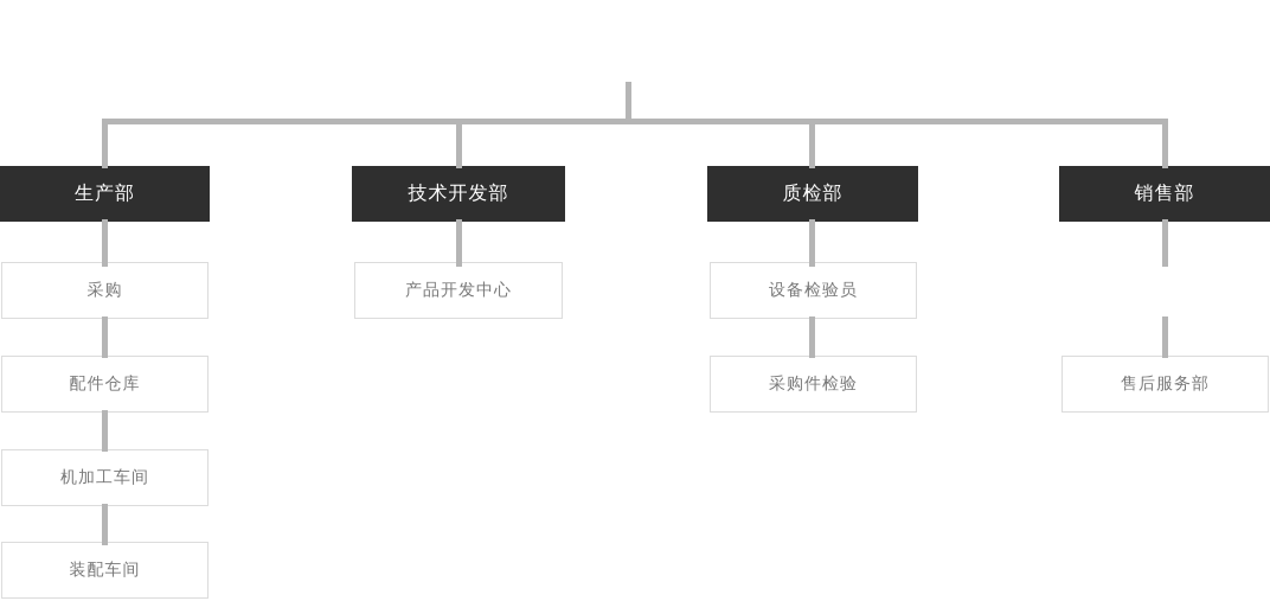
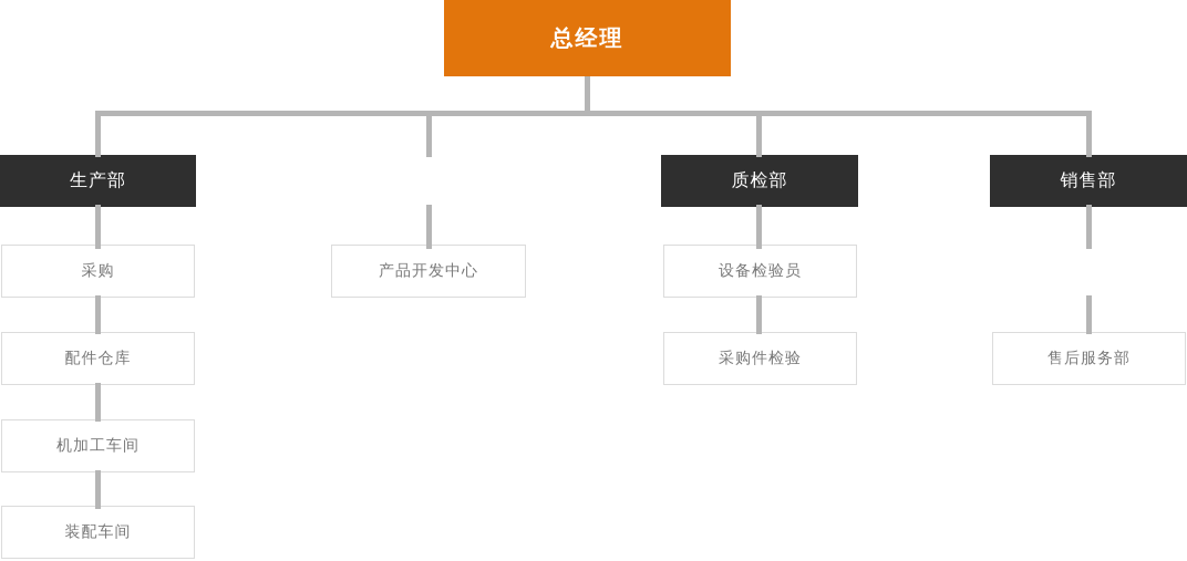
+ 总经理
  生产部
- 技术开发部
  质检部
  销售部
  采购
  配件仓库
  机加工车间
  装配车间
  产品开发中心
  设备检验员
  采购件检验
  售后服务部
